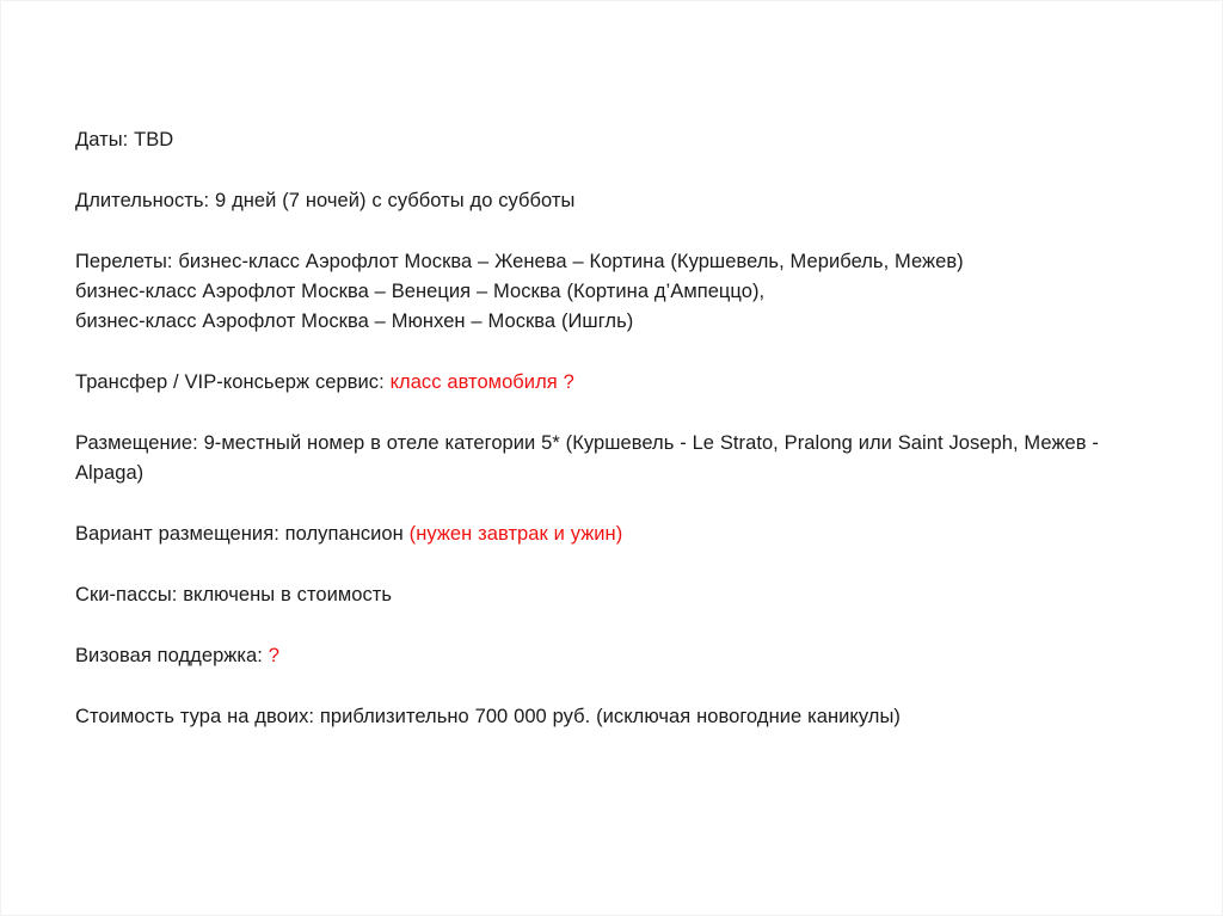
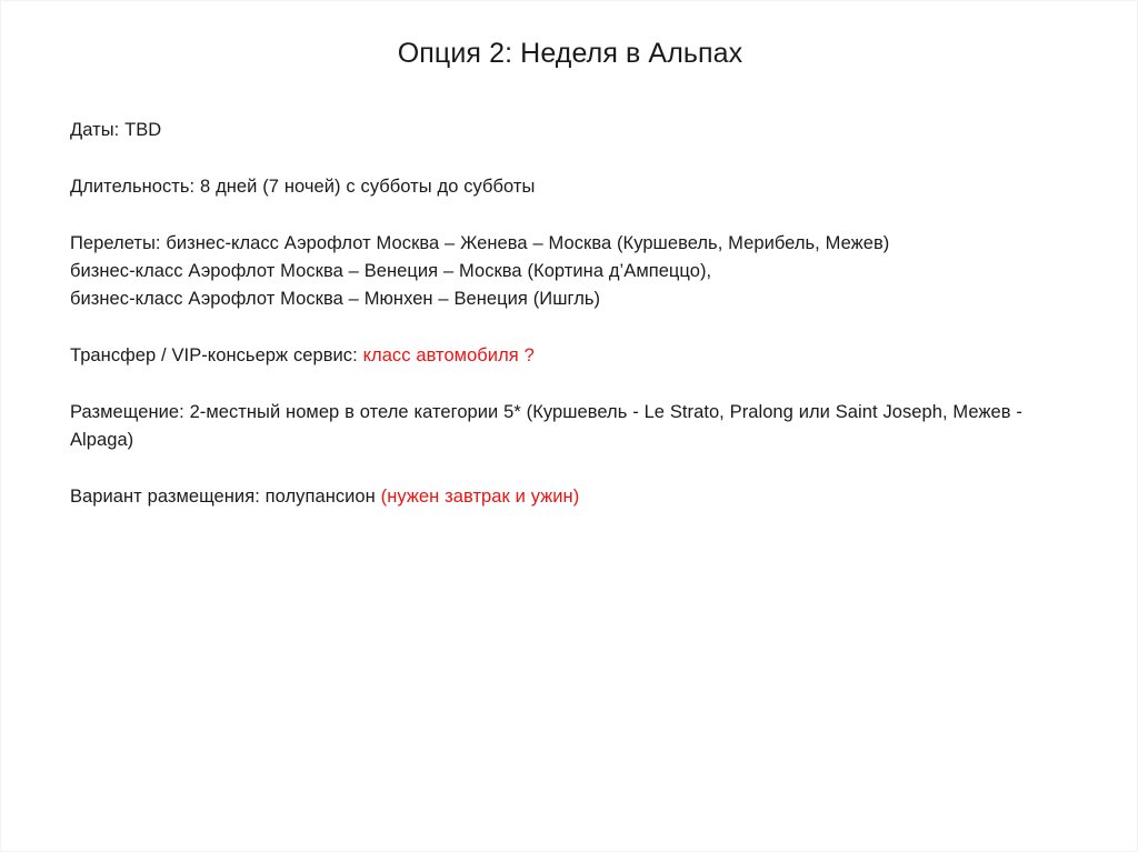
+ Опция 2: Неделя в Альпах
  Даты: TBD
- Длительность: 9 дней (7 ночей) с субботы до субботы
+ Длительность: 8 дней (7 ночей) с субботы до субботы
- Перелеты: бизнес-класс Аэрофлот Москва – Женева – Кортина (Куршевель, Мерибель, Межев)
+ Перелеты: бизнес-класс Аэрофлот Москва – Женева – Москва (Куршевель, Мерибель, Межев)
  бизнес-класс Аэрофлот Москва – Венеция – Москва (Кортина д’Ампеццо),
- бизнес-класс Аэрофлот Москва – Мюнхен – Москва (Ишгль)
+ бизнес-класс Аэрофлот Москва – Мюнхен – Венеция (Ишгль)
  Трансфер / VIP-консьерж сервис: класс автомобиля ?
- Размещение: 9-местный номер в отеле категории 5* (Куршевель - Le Strato, Pralong или Saint Joseph, Межев - Alpaga)
+ Размещение: 2-местный номер в отеле категории 5* (Куршевель - Le Strato, Pralong или Saint Joseph, Межев - Alpaga)
  Вариант размещения: полупансион (нужен завтрак и ужин)
- Ски-пассы: включены в стоимость
- Визовая поддержка: ?
- Стоимость тура на двоих: приблизительно 700 000 руб. (исключая новогодние каникулы)
